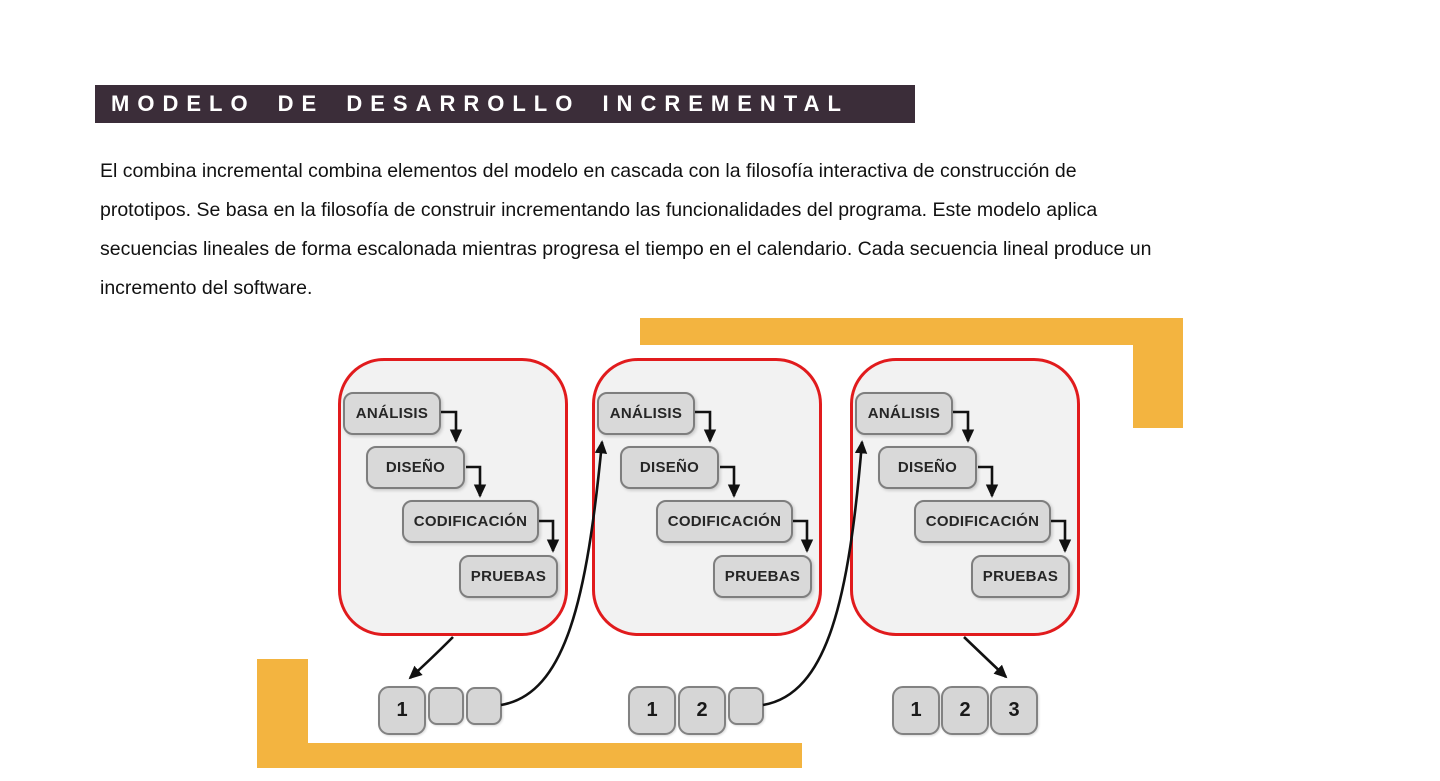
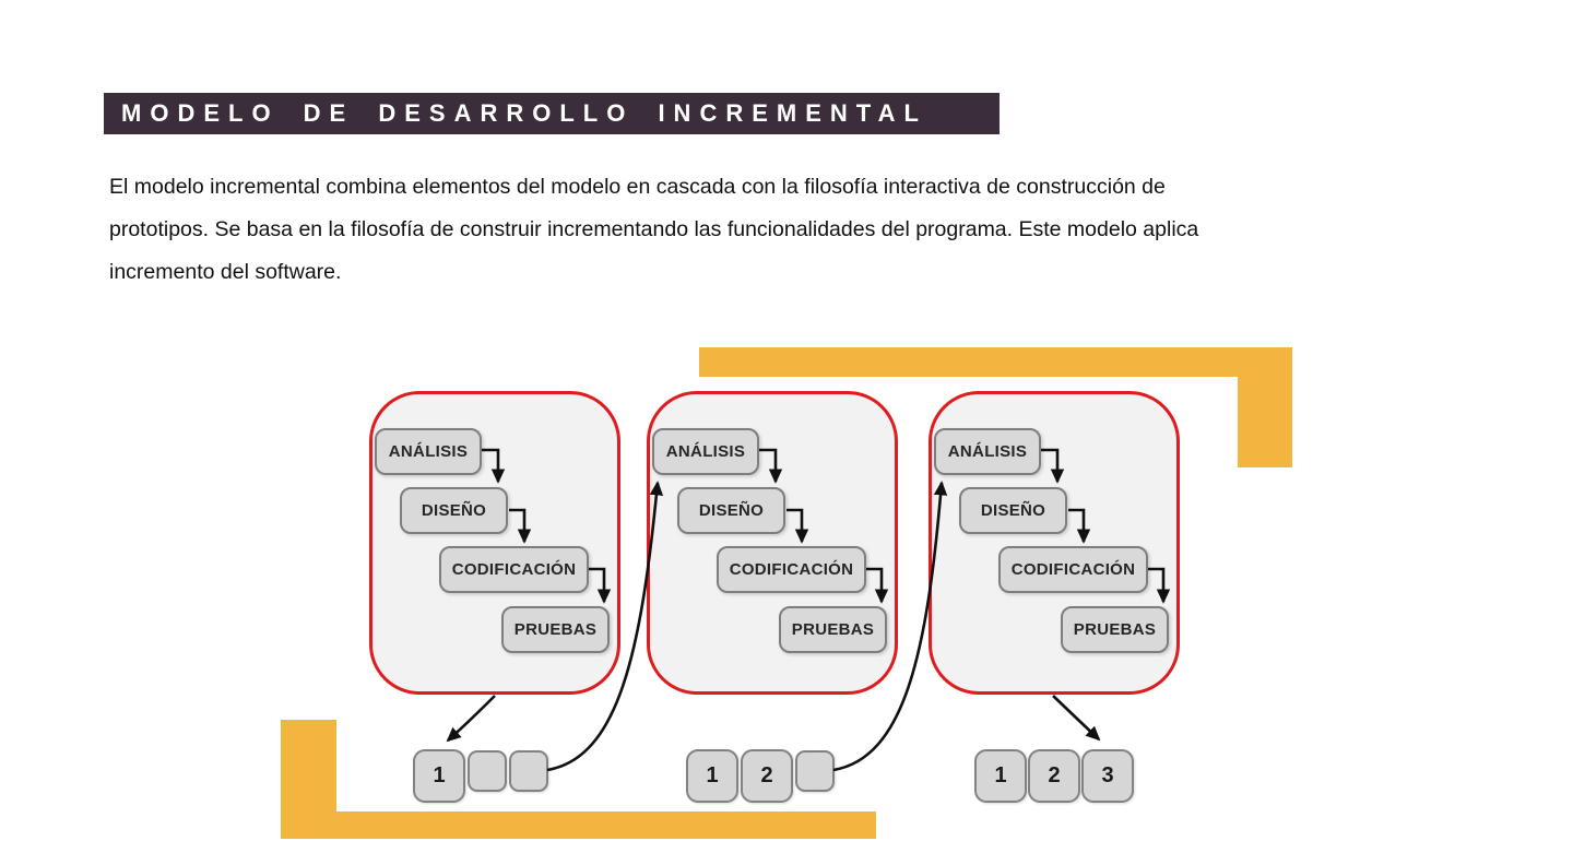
  MODELO DE DESARROLLO INCREMENTAL
- El combina incremental combina elementos del modelo en cascada con la filosofía interactiva de construcción de
+ El modelo incremental combina elementos del modelo en cascada con la filosofía interactiva de construcción de
  prototipos. Se basa en la filosofía de construir incrementando las funcionalidades del programa. Este modelo aplica
- secuencias lineales de forma escalonada mientras progresa el tiempo en el calendario. Cada secuencia lineal produce un
  incremento del software.
  ANÁLISIS
  DISEÑO
  CODIFICACIÓN
  PRUEBAS
  ANÁLISIS
  DISEÑO
  CODIFICACIÓN
  PRUEBAS
  ANÁLISIS
  DISEÑO
  CODIFICACIÓN
  PRUEBAS
  1
  1
  2
  1
  2
  3
